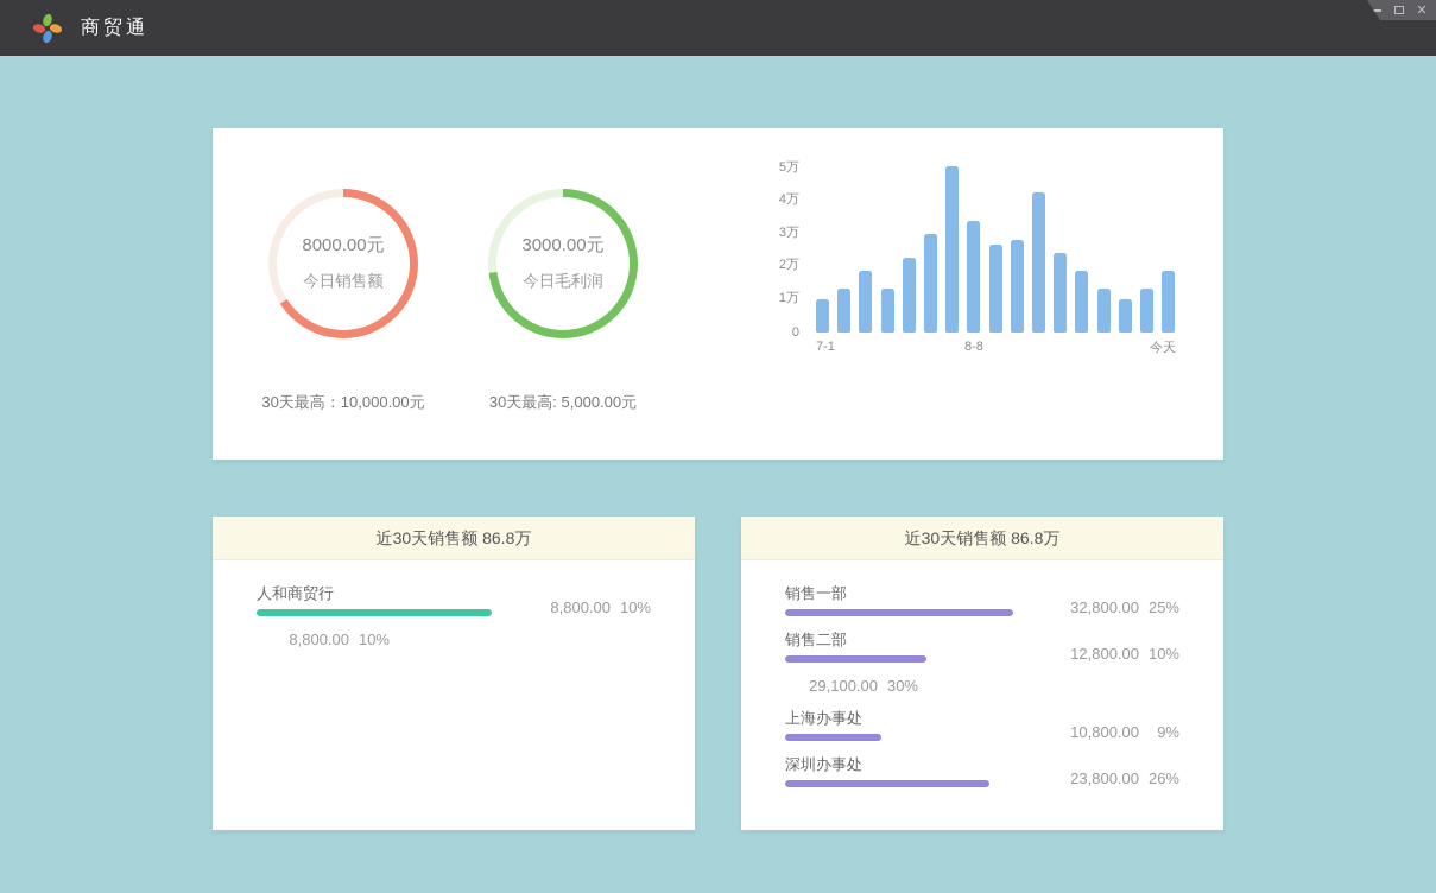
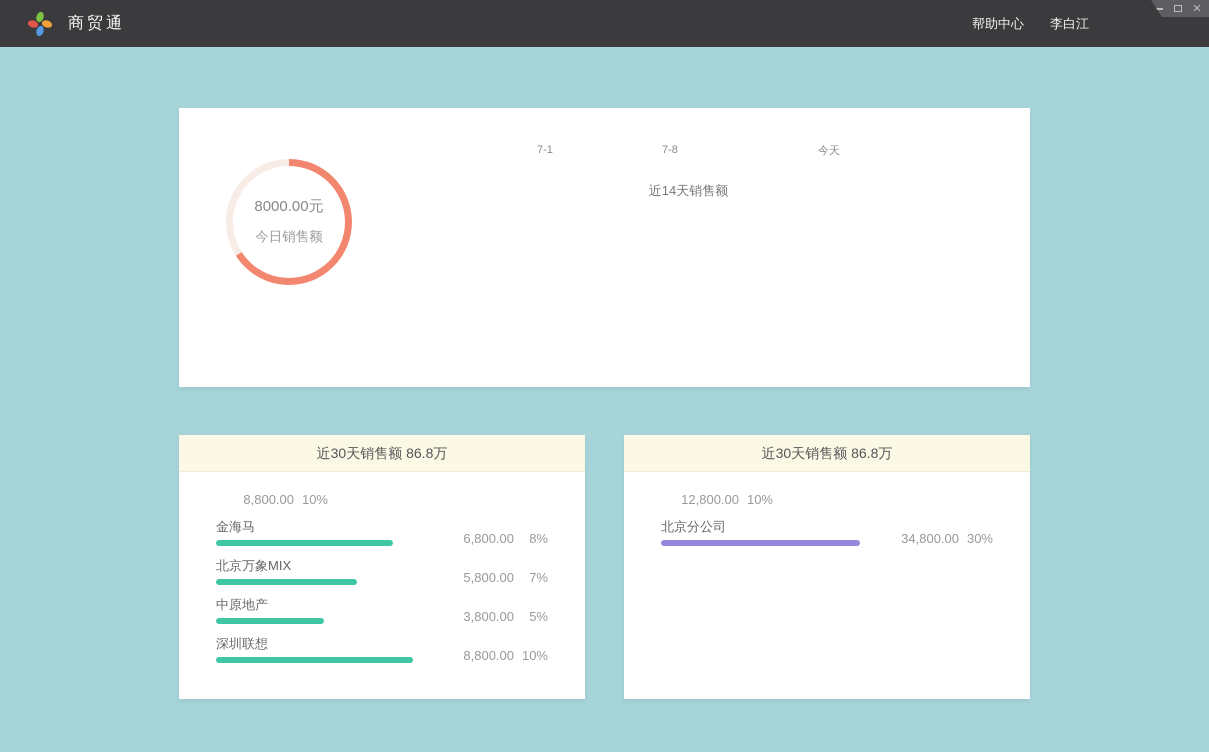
  商贸通
+ 帮助中心
+ 李白江
  ✕
  8000.00元
  今日销售额
- 30天最高：10,000.00元
- 3000.00元
- 今日毛利润
- 30天最高: 5,000.00元
- 0
- 1万
- 2万
- 3万
- 4万
- 5万
  7-1
- 8-8
+ 7-8
  今天
+ 近14天销售额
  近30天销售额 86.8万
- 人和商贸行
  8,800.00
  10%
+ 金海马
+ 6,800.00
+ 8%
+ 北京万象MIX
+ 5,800.00
+ 7%
+ 中原地产
+ 3,800.00
+ 5%
+ 深圳联想
  8,800.00
  10%
  近30天销售额 86.8万
- 销售一部
- 32,800.00
- 25%
- 销售二部
  12,800.00
  10%
+ 北京分公司
- 29,100.00
+ 34,800.00
  30%
- 上海办事处
- 10,800.00
- 9%
- 深圳办事处
- 23,800.00
- 26%
